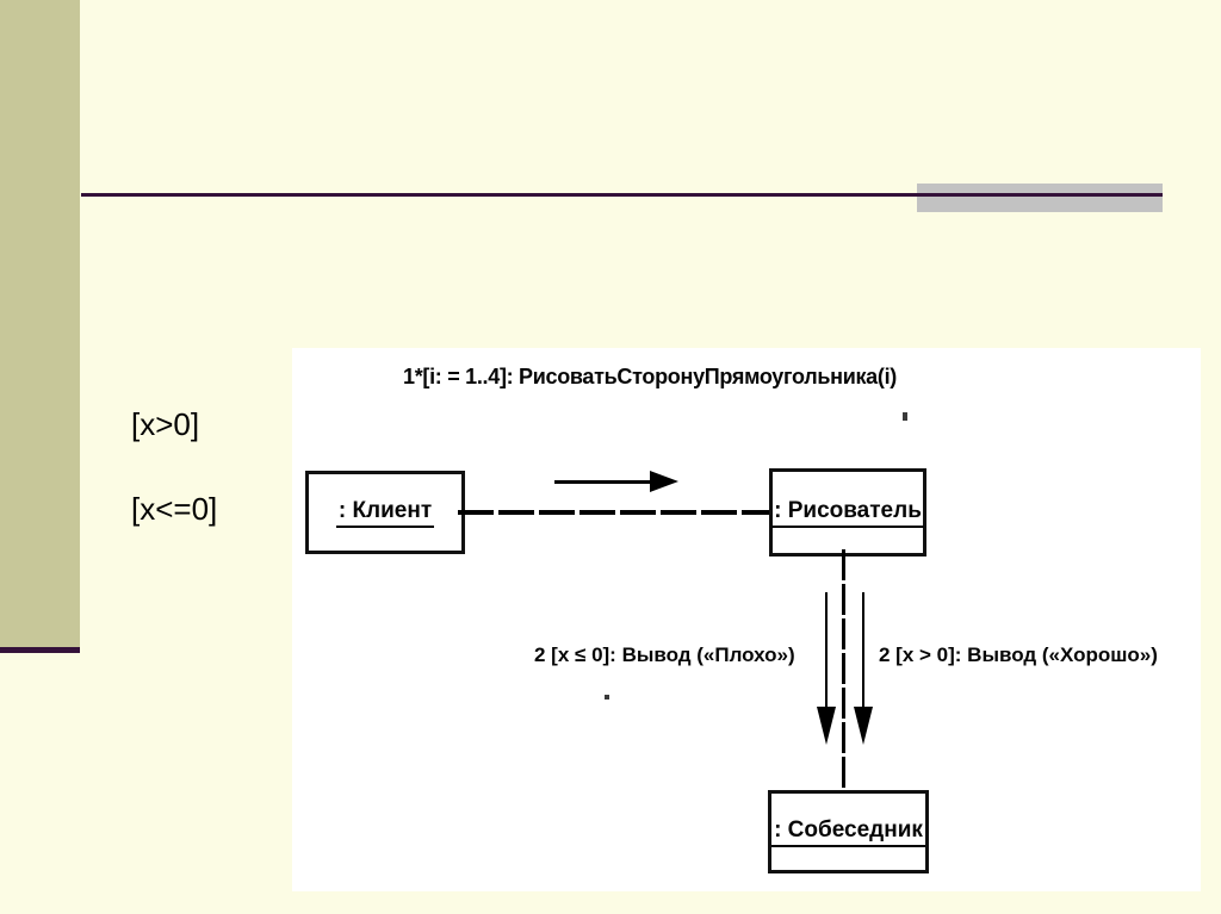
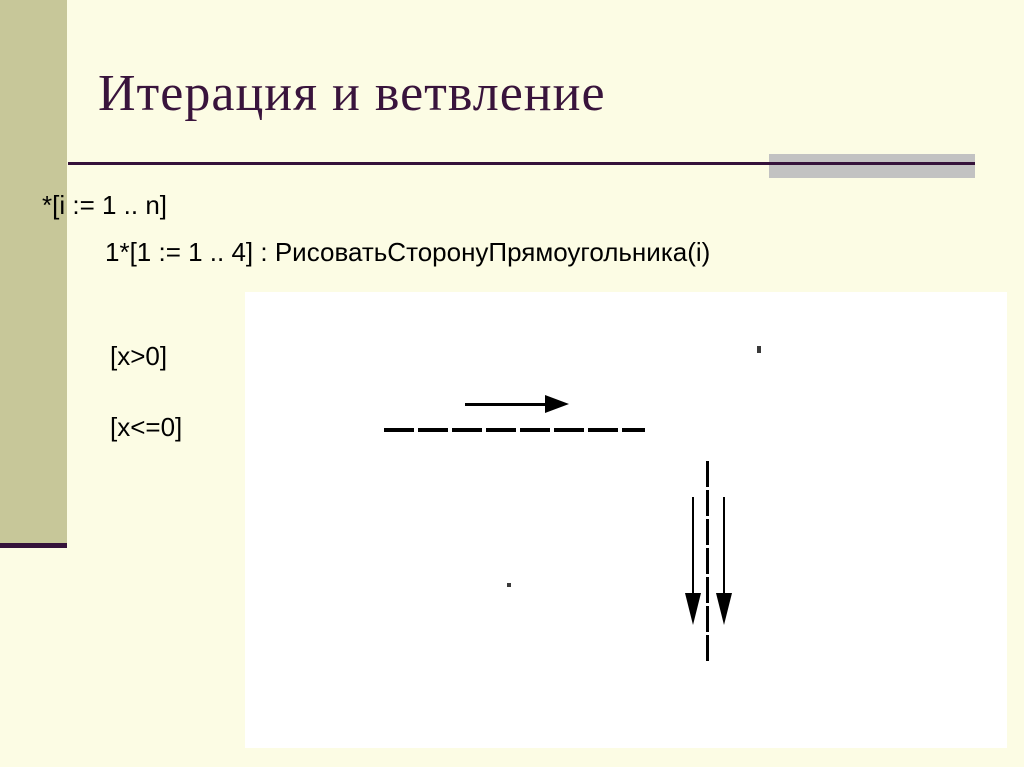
+ Итерация и ветвление
+ *[i := 1 .. n]
+ 1*[1 := 1 .. 4] : РисоватьСторонуПрямоугольника(i)
  [x>0]
  [x<=0]
- 1*[i: = 1..4]: РисоватьСторонуПрямоугольника(i)
- : Клиент
- : Рисователь
- : Собеседник
- 2 [x ≤ 0]: Вывод («Плохо»)
- 2 [x > 0]: Вывод («Хорошо»)
